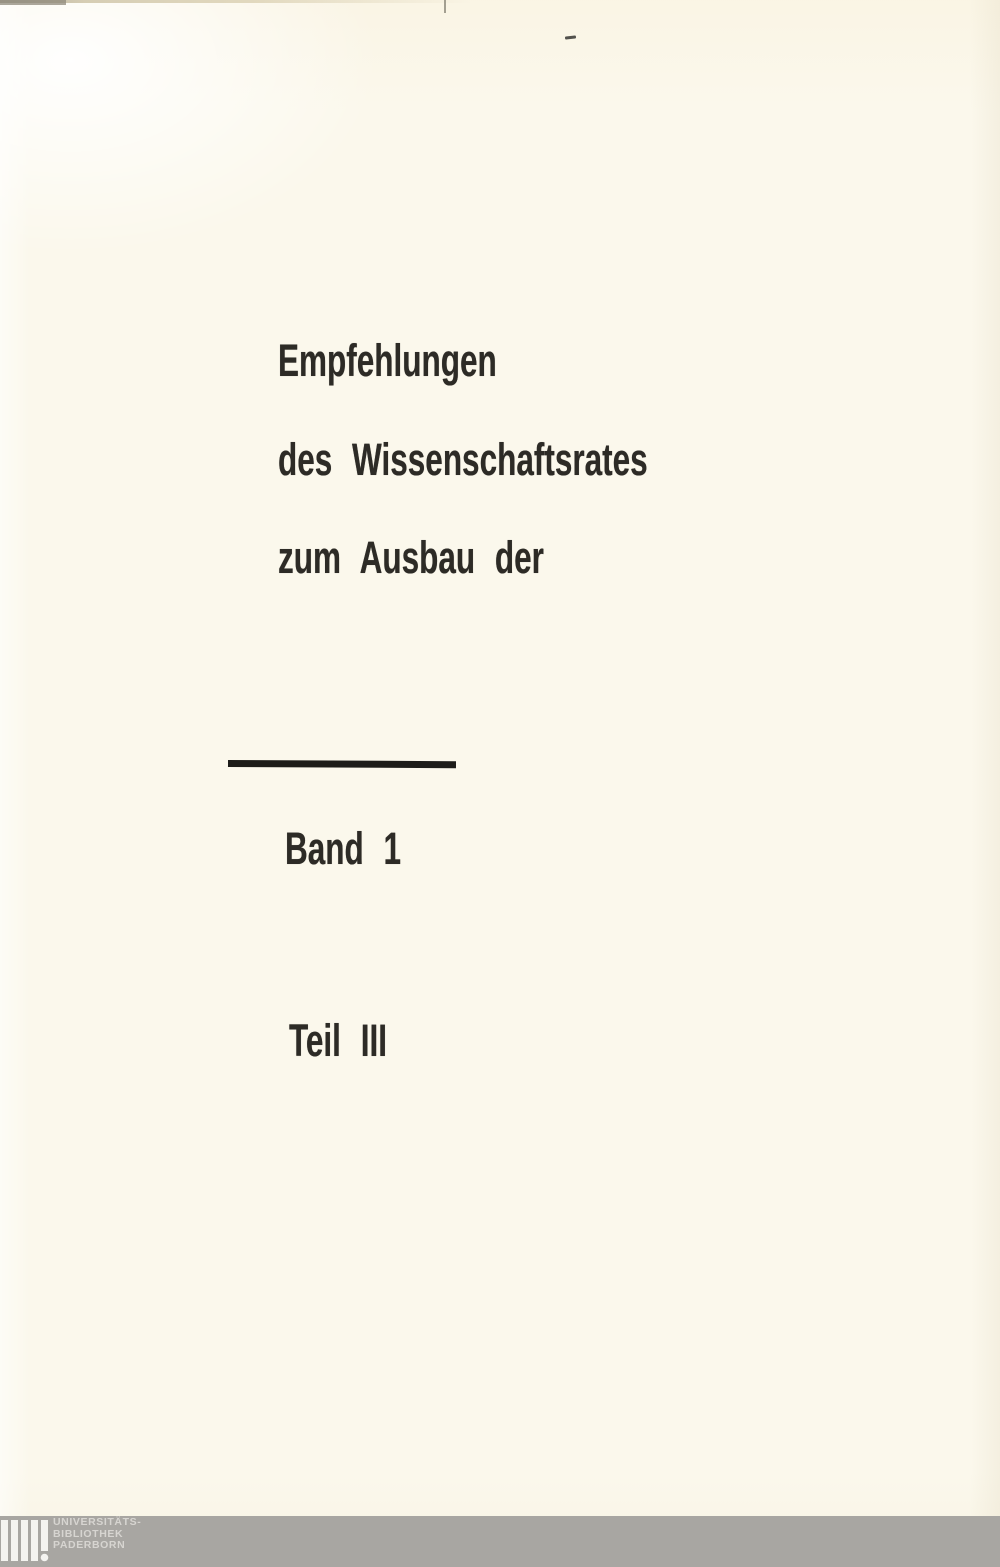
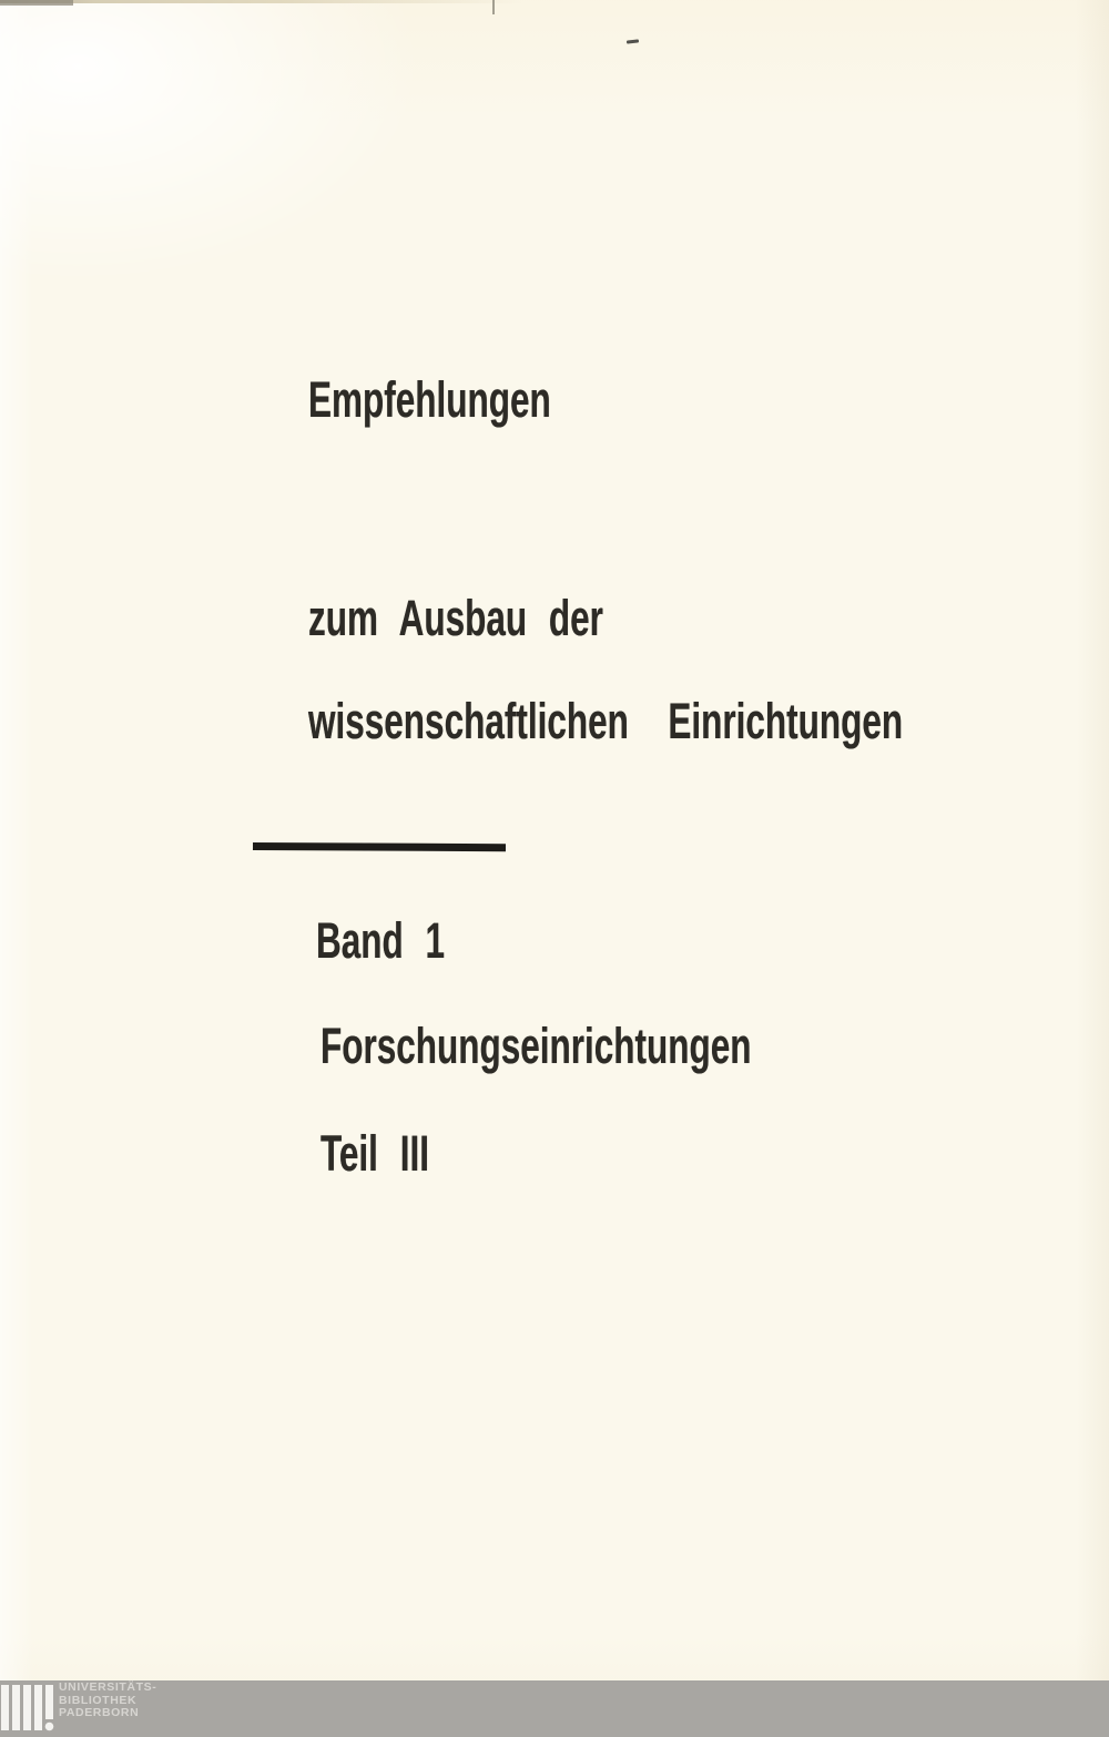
  Empfehlungen
- des Wissenschaftsrates
  zum Ausbau der
+ wissenschaftlichen Einrichtungen
  Band 1
+ Forschungseinrichtungen
  Teil III
  UNIVERSITÄTS-
  BIBLIOTHEK
  PADERBORN
